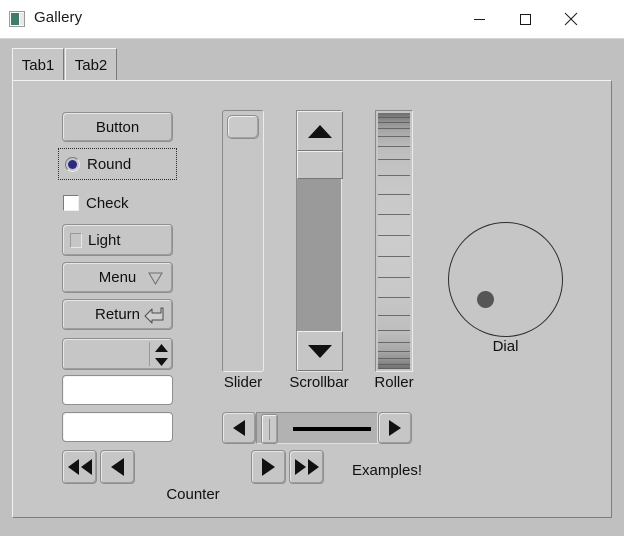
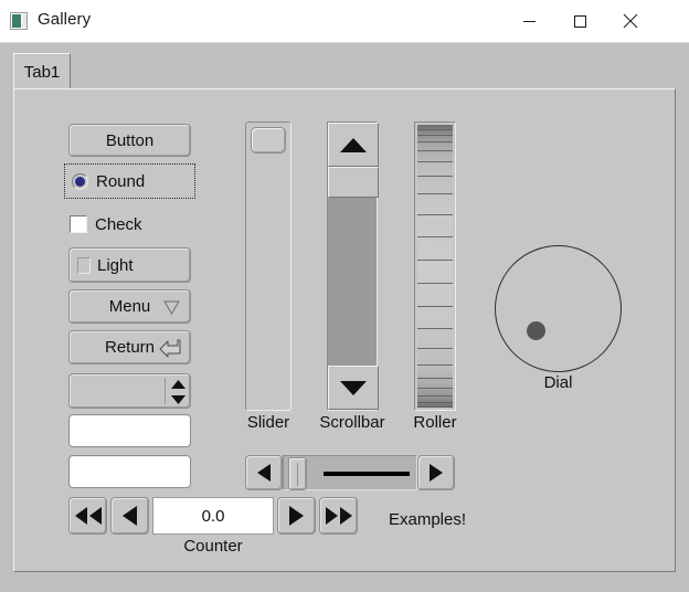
  Gallery
  Tab1
- Tab2
  Button
  Round
  Check
  Light
  Menu
  Return
+ 0.0
  Counter
  Slider
  Scrollbar
  Roller
  Dial
  Examples!
